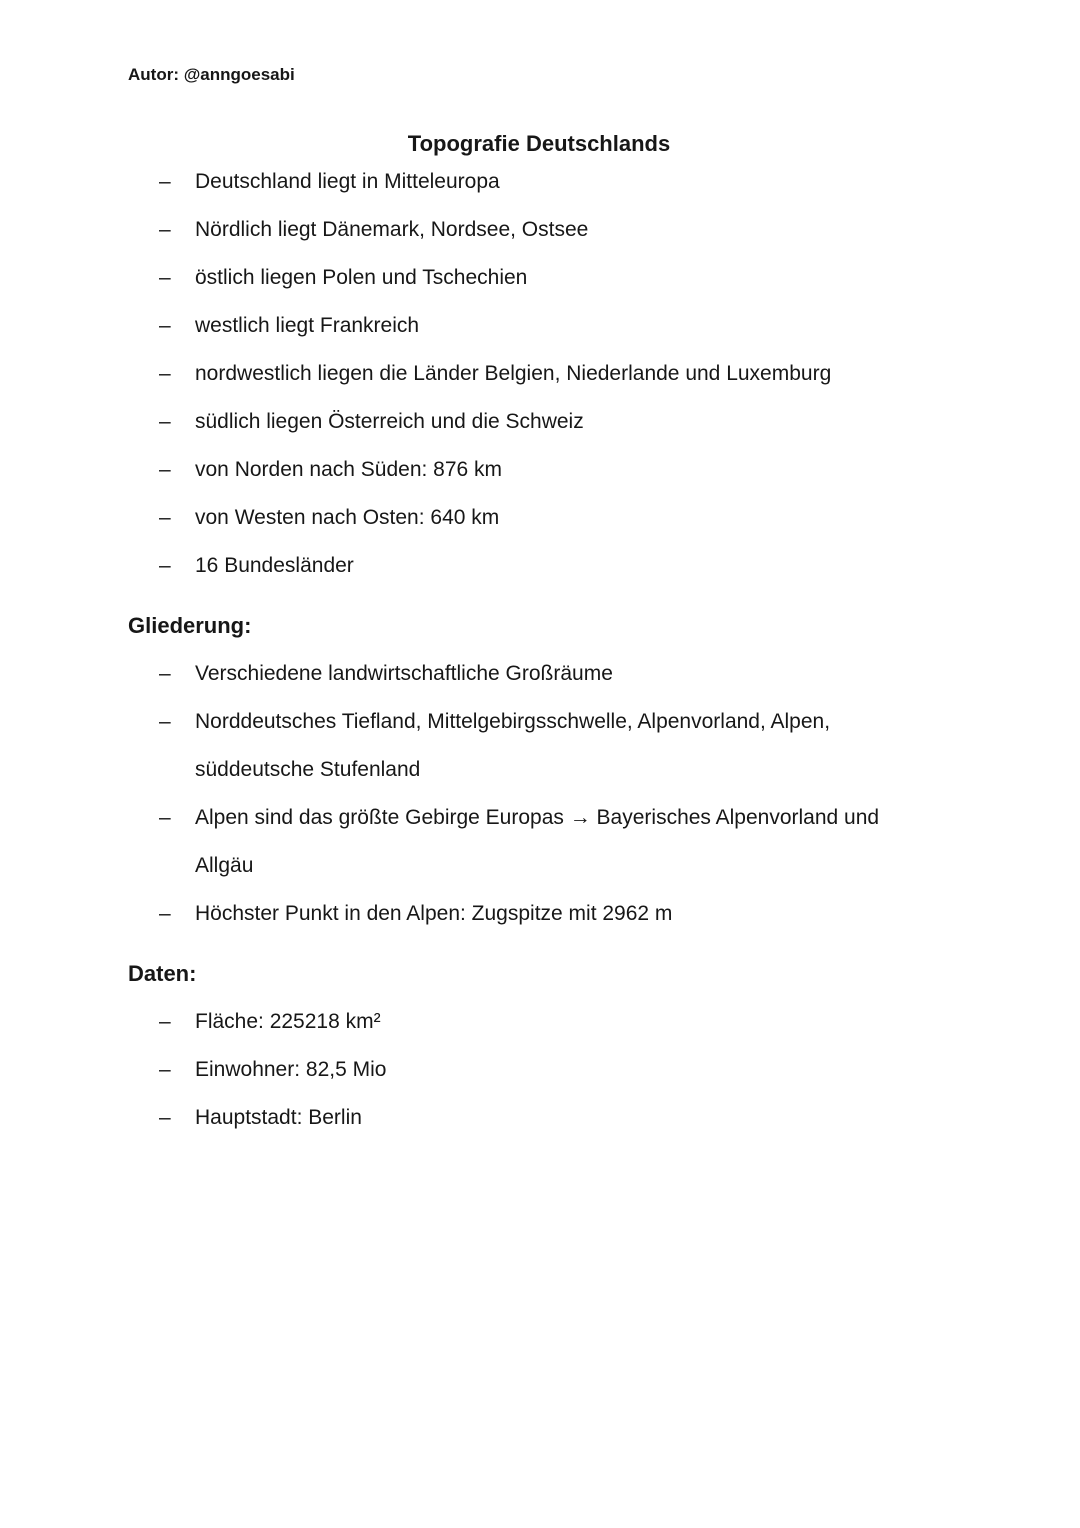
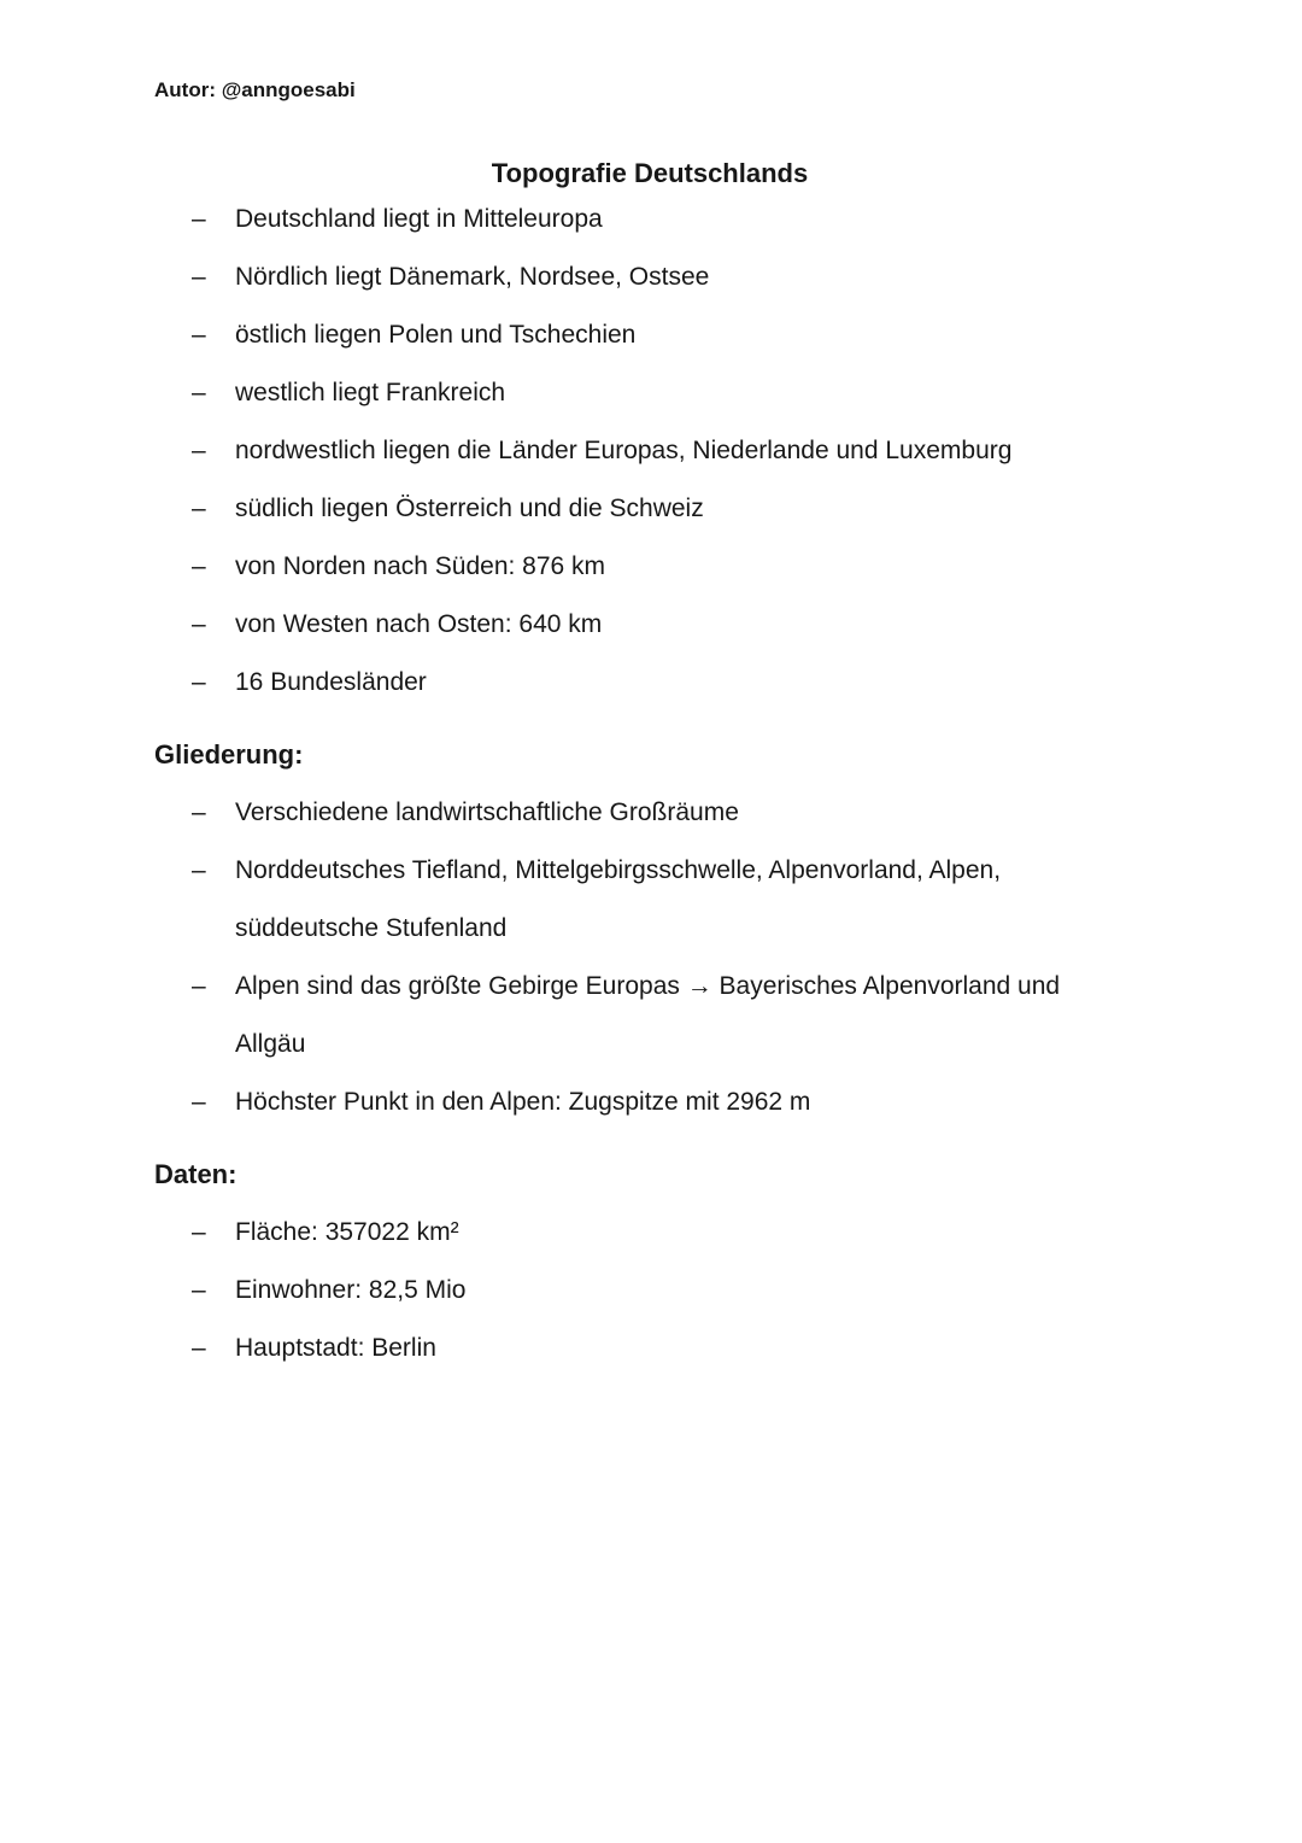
  Autor: @anngoesabi
  Topografie Deutschlands
  –
  Deutschland liegt in Mitteleuropa
  –
  Nördlich liegt Dänemark, Nordsee, Ostsee
  –
  östlich liegen Polen und Tschechien
  –
  westlich liegt Frankreich
  –
- nordwestlich liegen die Länder Belgien, Niederlande und Luxemburg
+ nordwestlich liegen die Länder Europas, Niederlande und Luxemburg
  –
  südlich liegen Österreich und die Schweiz
  –
  von Norden nach Süden: 876 km
  –
  von Westen nach Osten: 640 km
  –
  16 Bundesländer
  Gliederung:
  –
  Verschiedene landwirtschaftliche Großräume
  –
  Norddeutsches Tiefland, Mittelgebirgsschwelle, Alpenvorland, Alpen,
  süddeutsche Stufenland
  –
  Alpen sind das größte Gebirge Europas → Bayerisches Alpenvorland und
  Allgäu
  –
  Höchster Punkt in den Alpen: Zugspitze mit 2962 m
  Daten:
  –
- Fläche: 225218 km²
+ Fläche: 357022 km²
  –
  Einwohner: 82,5 Mio
  –
  Hauptstadt: Berlin
